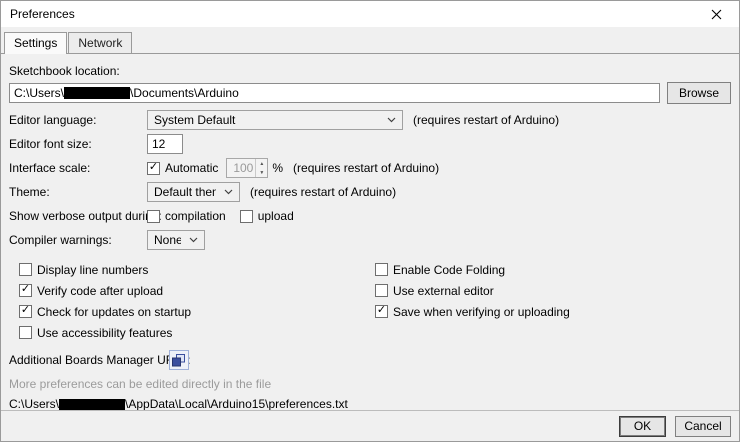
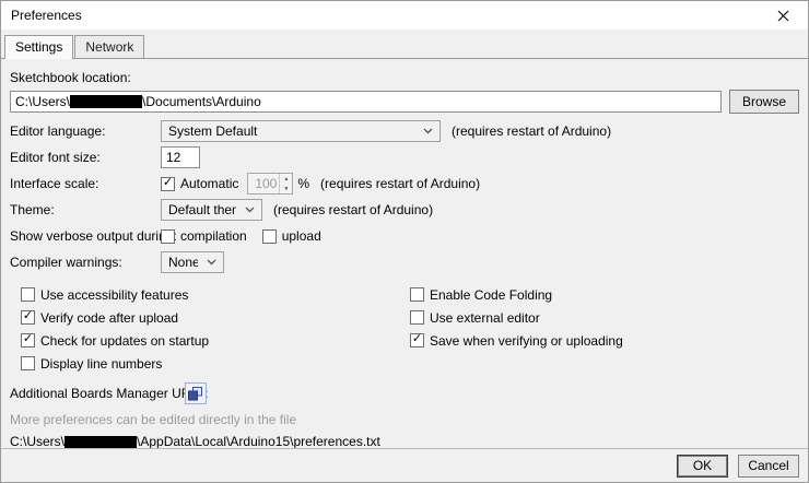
  Preferences
  Settings
  Network
  Sketchbook location:
  C:\Users\
  \Documents\Arduino
  Browse
  Editor language:
  System Default
  (requires restart of Arduino)
  Editor font size:
  12
  Interface scale:
  Automatic
  100
  %
  (requires restart of Arduino)
  Theme:
  Default the
  (requires restart of Arduino)
  Show verbose output duri
  compilation
  upload
  Compiler warnings:
  None
- Display line numbers
+ Use accessibility features
  Verify code after upload
  Check for updates on startup
- Use accessibility features
+ Display line numbers
  Enable Code Folding
  Use external editor
  Save when verifying or uploading
  Additional Boards Manager U
  More preferences can be edited directly in the file
  C:\Users\ \AppData\Local\Arduino15\preferences.txt
  OK
  Cancel
